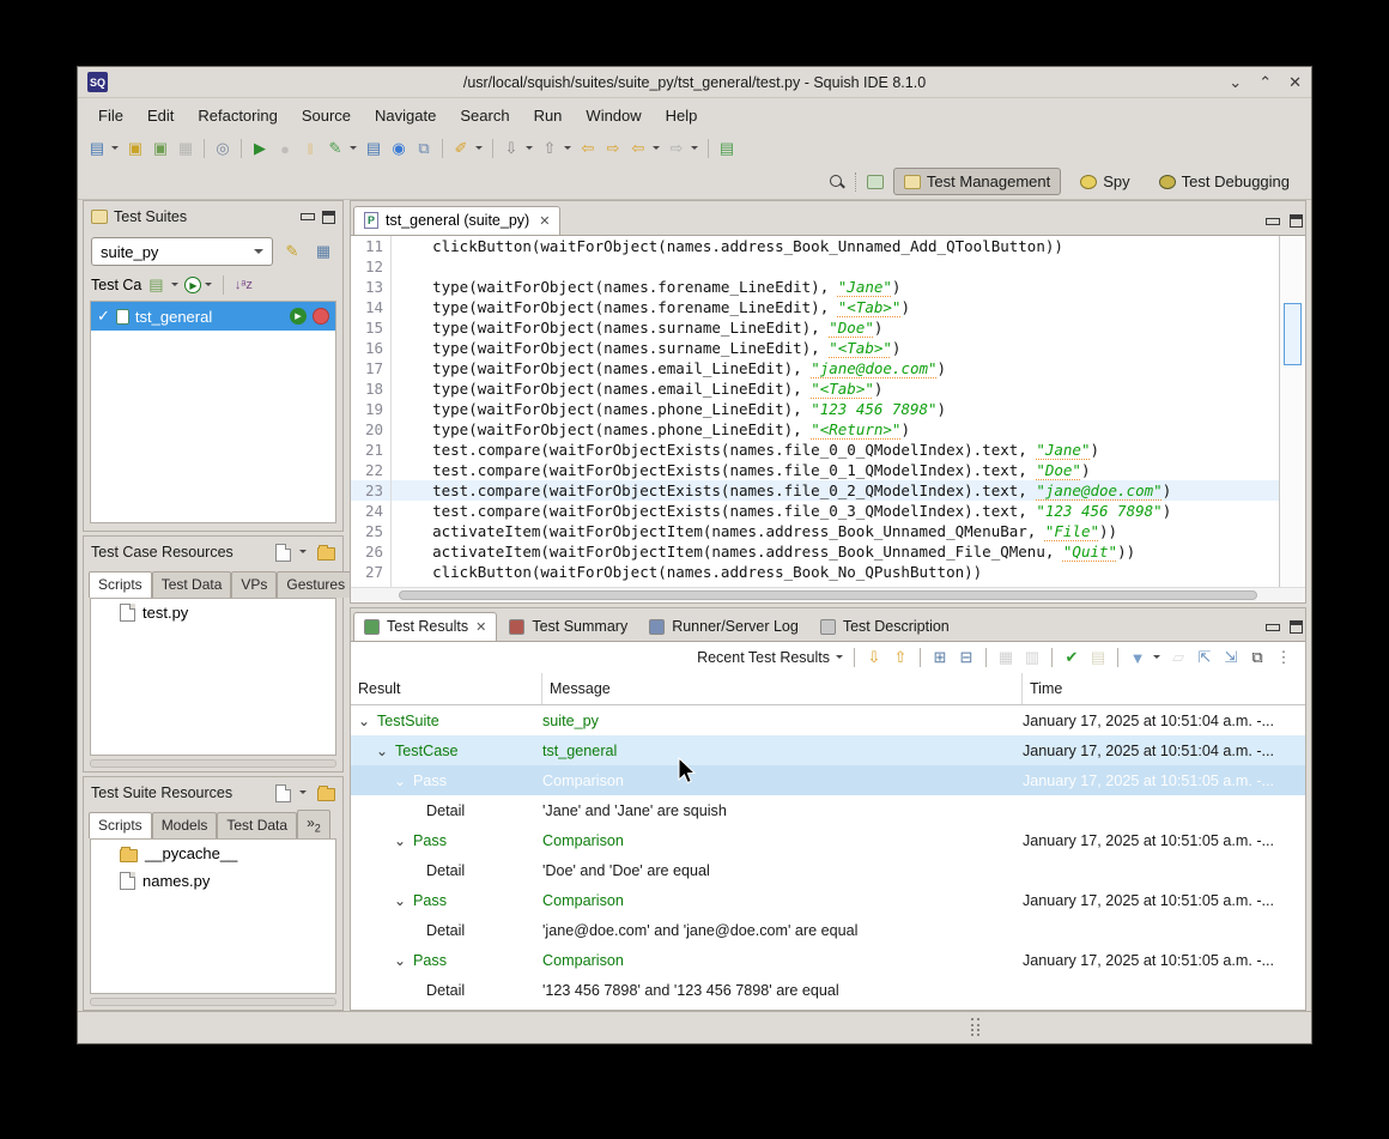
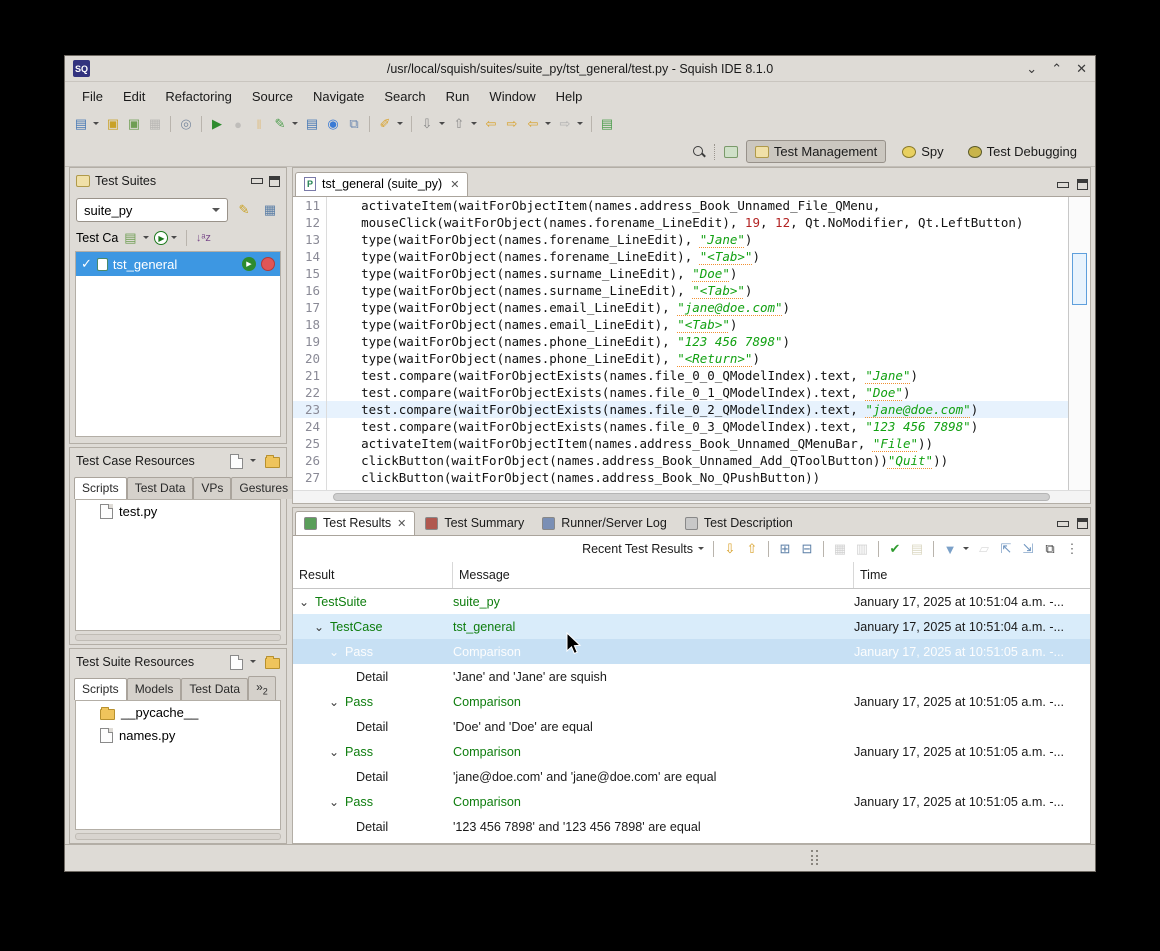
  SQ
  /usr/local/squish/suites/suite_py/tst_general/test.py - Squish IDE 8.1.0
  ⌄
  ⌃
  ✕
  File
  Edit
  Refactoring
  Source
  Navigate
  Search
  Run
  Window
  Help
  ▤
  ▣
  ▣
  ▦
  ◎
  ▶
  ●
  ‖
  ✎
  ▤
  ◉
  ⧉
  ✐
  ⇩
  ⇧
  ⇦
  ⇨
  ⇦
  ⇨
  ▤
  Test Management
  Spy
  Test Debugging
  Test Suites
  suite_py
  ✎
  ▦
  Test Ca
  ▤
  ▶
  ↓ᵃz
  ✓
  tst_general
  Test Case Resources
  Scripts
  Test Data
  VPs
  Gestures
  test.py
  Test Suite Resources
  Scripts
  Models
  Test Data
  »2
  __pycache__
  names.py
  P
  tst_general (suite_py)
  ✕
  11
- clickButton(waitForObject(names.address_Book_Unnamed_Add_QToolButton))
+ activateItem(waitForObjectItem(names.address_Book_Unnamed_File_QMenu,
  12
+ mouseClick(waitForObject(names.forename_LineEdit), 19, 12, Qt.NoModifier, Qt.LeftButton)
  13
  type(waitForObject(names.forename_LineEdit), "Jane")
  14
  type(waitForObject(names.forename_LineEdit), "<Tab>")
  15
  type(waitForObject(names.surname_LineEdit), "Doe")
  16
  type(waitForObject(names.surname_LineEdit), "<Tab>")
  17
  type(waitForObject(names.email_LineEdit), "jane@doe.com")
  18
  type(waitForObject(names.email_LineEdit), "<Tab>")
  19
  type(waitForObject(names.phone_LineEdit), "123 456 7898")
  20
  type(waitForObject(names.phone_LineEdit), "<Return>")
  21
  test.compare(waitForObjectExists(names.file_0_0_QModelIndex).text, "Jane")
  22
  test.compare(waitForObjectExists(names.file_0_1_QModelIndex).text, "Doe")
  23
  test.compare(waitForObjectExists(names.file_0_2_QModelIndex).text, "jane@doe.com")
  24
  test.compare(waitForObjectExists(names.file_0_3_QModelIndex).text, "123 456 7898")
  25
  activateItem(waitForObjectItem(names.address_Book_Unnamed_QMenuBar, "File"))
  26
- activateItem(waitForObjectItem(names.address_Book_Unnamed_File_QMenu, "Quit"))
+ clickButton(waitForObject(names.address_Book_Unnamed_Add_QToolButton))"Quit"))
  27
  clickButton(waitForObject(names.address_Book_No_QPushButton))
  Test Results
  ✕
  Test Summary
  Runner/Server Log
  Test Description
  Recent Test Results
  ⇩
  ⇧
  ⊞
  ⊟
  ▦
  ▥
  ✔
  ▤
  ▼
  ▱
  ⇱
  ⇲
  ⧉
  ⋮
  Result
  Message
  Time
  ⌄
  TestSuite
  suite_py
  January 17, 2025 at 10:51:04 a.m. -...
  ⌄
  TestCase
  tst_general
  January 17, 2025 at 10:51:04 a.m. -...
  ⌄
  Pass
  Comparison
  January 17, 2025 at 10:51:05 a.m. -...
  Detail
  'Jane' and 'Jane' are squish
  ⌄
  Pass
  Comparison
  January 17, 2025 at 10:51:05 a.m. -...
  Detail
  'Doe' and 'Doe' are equal
  ⌄
  Pass
  Comparison
  January 17, 2025 at 10:51:05 a.m. -...
  Detail
  'jane@doe.com' and 'jane@doe.com' are equal
  ⌄
  Pass
  Comparison
  January 17, 2025 at 10:51:05 a.m. -...
  Detail
  '123 456 7898' and '123 456 7898' are equal
